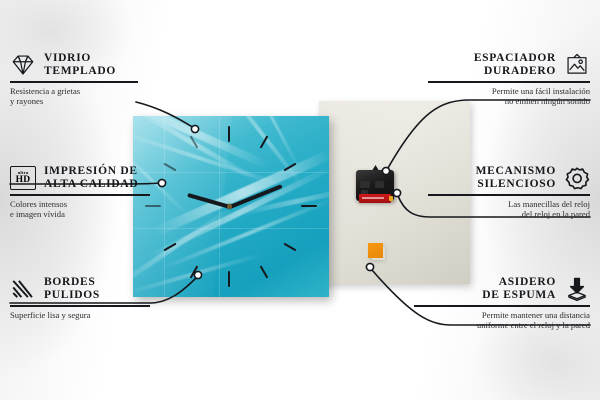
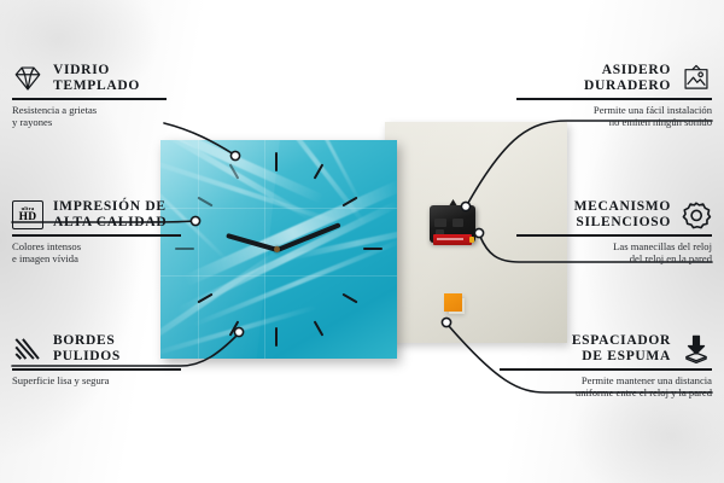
  VIDRIO
  TEMPLADO
  Resistencia a grietas
  y rayones
  HD
  IMPRESIÓN DE
  ALTA CALIDAD
  Colores intensos
  e imagen vívida
  BORDES
  PULIDOS
  Superficie lisa y segura
- ESPACIADOR
+ ASIDERO
  DURADERO
  Permite una fácil instalación
  no emiten ningún sonido
  MECANISMO
  SILENCIOSO
  Las manecillas del reloj
  del reloj en la pared
- ASIDERO
+ ESPACIADOR
  DE ESPUMA
  Permite mantener una distancia
  uniforme entre el reloj y la pared
